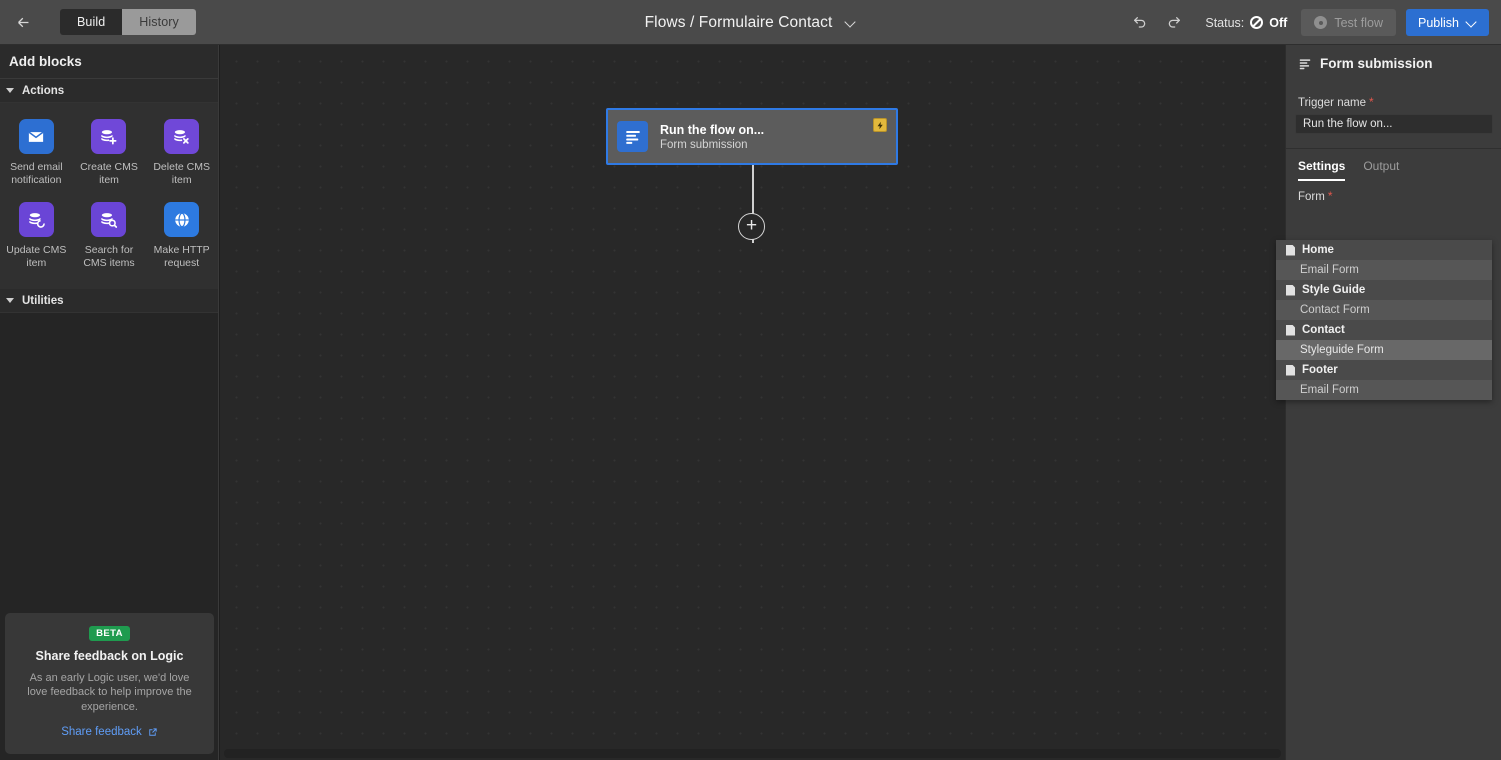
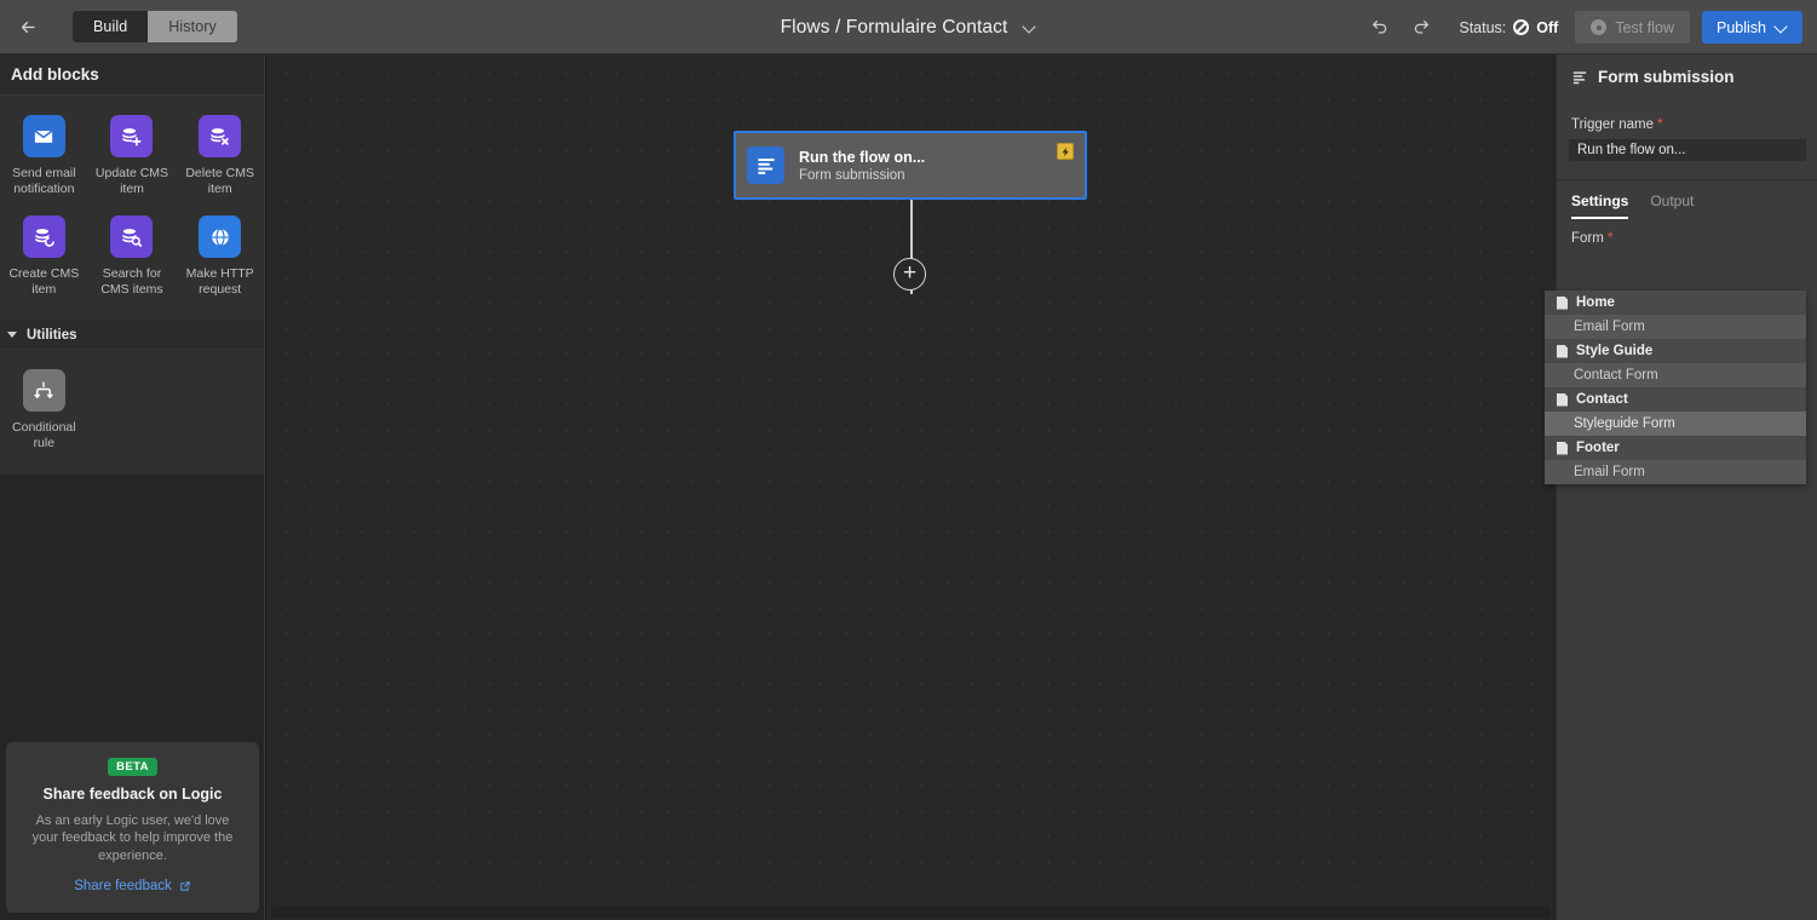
  Build
  History
  Flows / Formulaire Contact
  Status:
  Off
  Test flow
  Publish
  Add blocks
- Actions
  Send email notification
- Create CMS item
+ Update CMS item
  Delete CMS item
- Update CMS item
+ Create CMS item
  Search for CMS items
  Make HTTP request
  Utilities
+ Conditional rule
  BETA
  Share feedback on Logic
- As an early Logic user, we'd love love feedback to help improve the experience.
+ As an early Logic user, we'd love your feedback to help improve the experience.
  Share feedback
  Run the flow on...
  Form submission
  +
  Form submission
  Trigger name
  *
  Run the flow on...
  Settings
  Output
  Form
  *
  Home
  Email Form
  Style Guide
  Contact Form
  Contact
  Styleguide Form
  Footer
  Email Form
